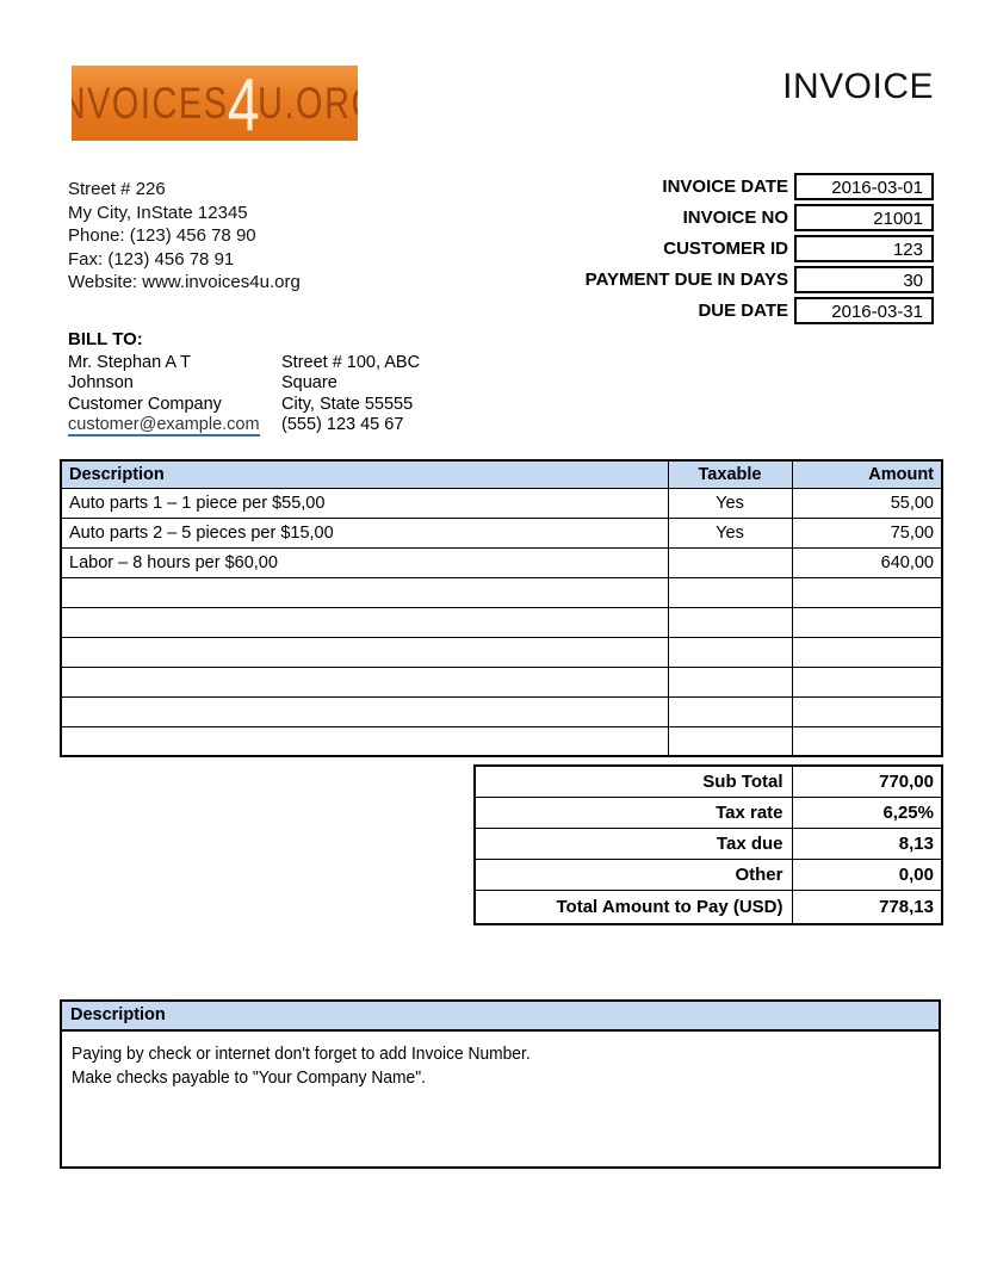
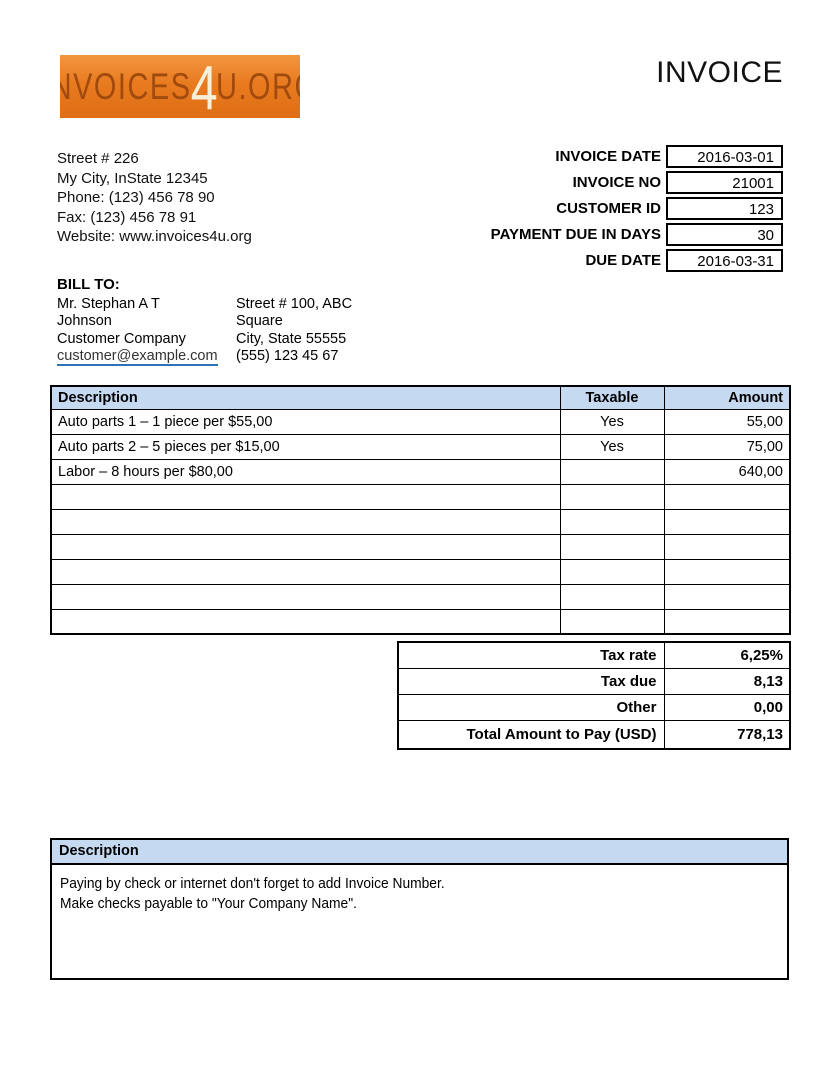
  NVOICES
  4
  U.OR
  INVOICE
  Street # 226
  My City, InState 12345
  Phone: (123) 456 78 90
  Fax: (123) 456 78 91
  Website: www.invoices4u.org
  INVOICE DATE
  2016-03-01
  INVOICE NO
  21001
  CUSTOMER ID
  123
  PAYMENT DUE IN DAYS
  30
  DUE DATE
  2016-03-31
  BILL TO:
  Mr. Stephan A T
  Johnson
  Customer Company
  customer@example.com
  Street # 100, ABC
  Square
  City, State 55555
  (555) 123 45 67
  Description	Taxable	Amount
  Auto parts 1 – 1 piece per $55,00	Yes	55,00
  Auto parts 2 – 5 pieces per $15,00	Yes	75,00
- Labor – 8 hours per $60,00		640,00
+ Labor – 8 hours per $80,00		640,00
- Sub Total	770,00
  Tax rate	6,25%
  Tax due	8,13
  Other	0,00
  Total Amount to Pay (USD)	778,13
  Description
  Paying by check or internet don't forget to add Invoice Number.
  Make checks payable to "Your Company Name".
